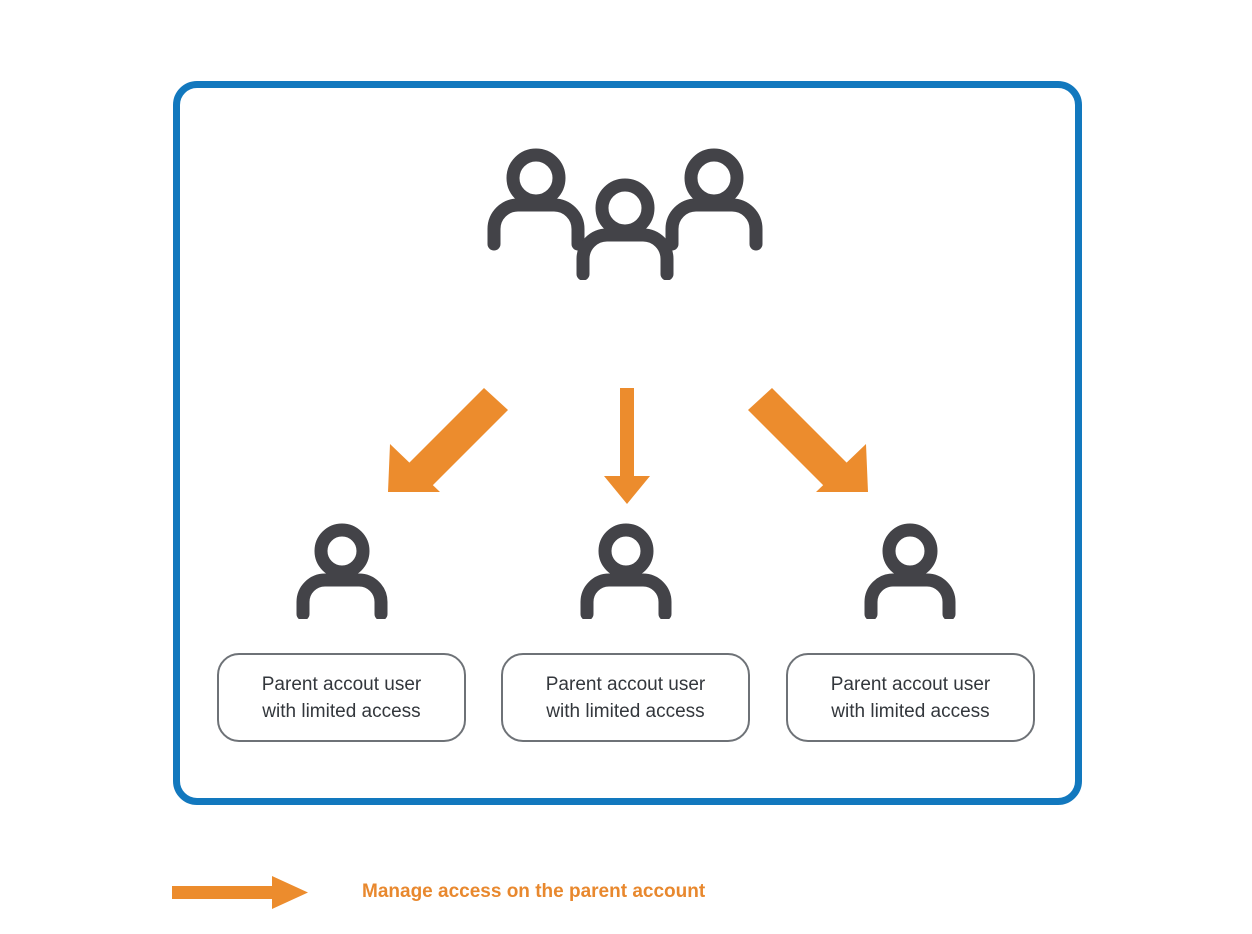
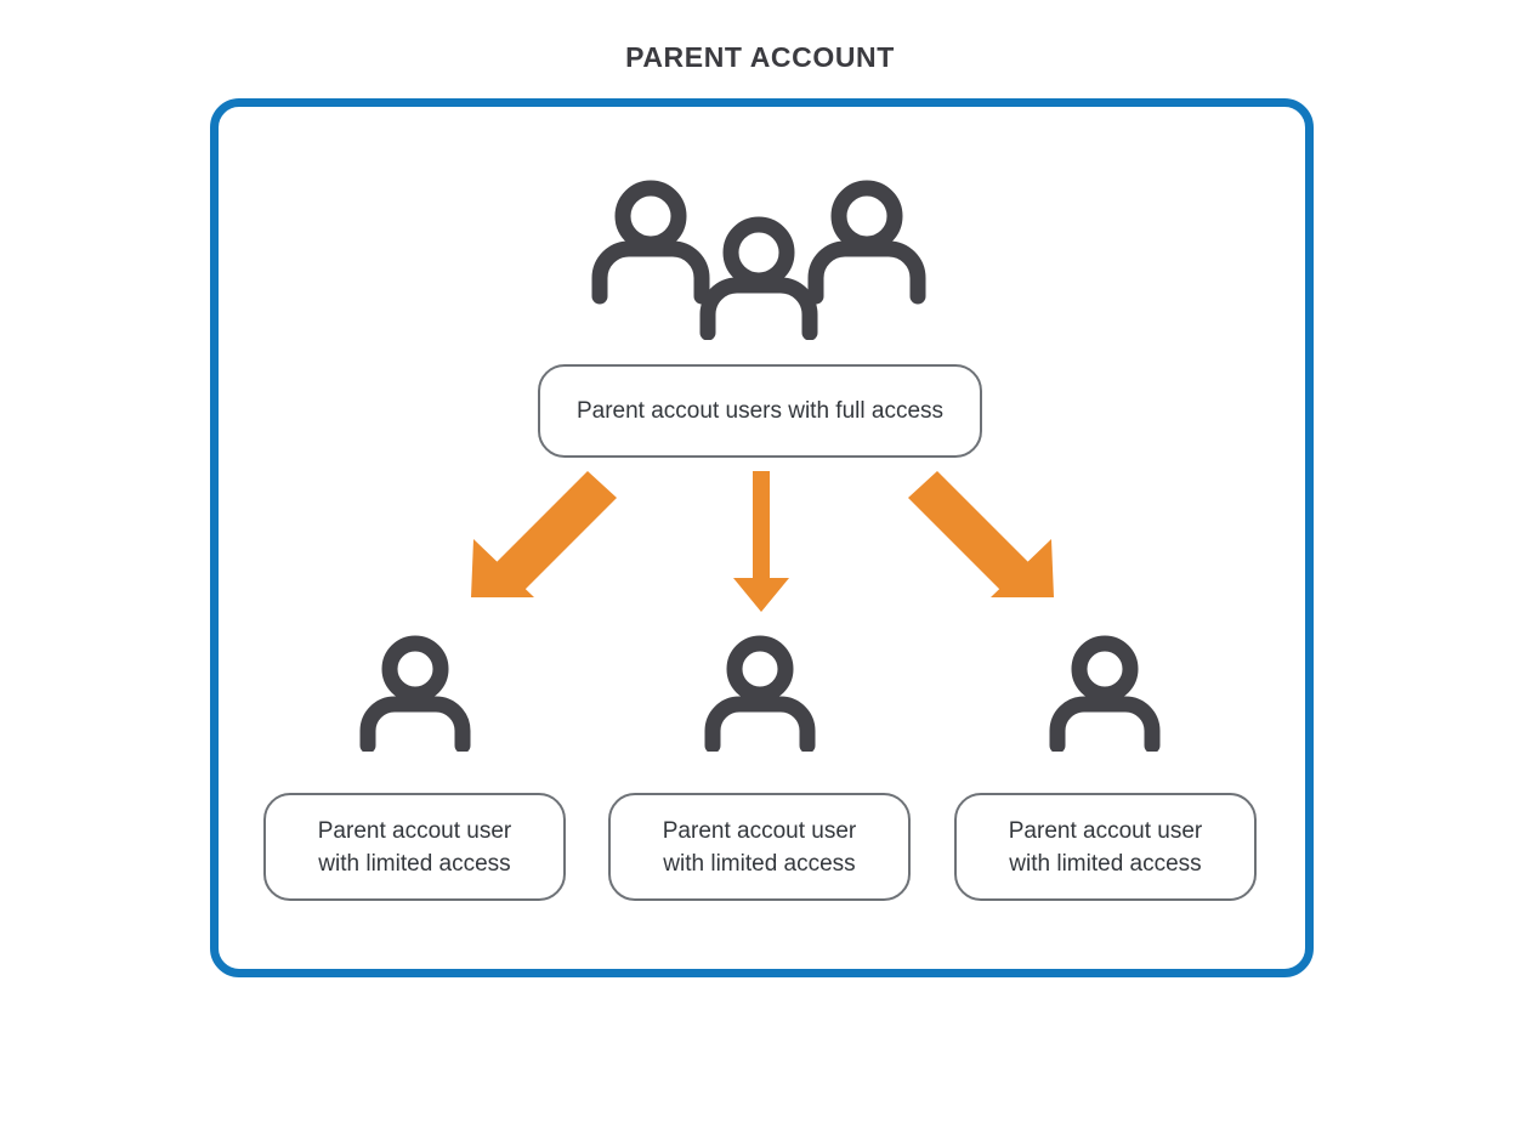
+ PARENT ACCOUNT
+ Parent accout users with full access
  Parent accout user
  with limited access
  Parent accout user
  with limited access
  Parent accout user
  with limited access
- Manage access on the parent account
